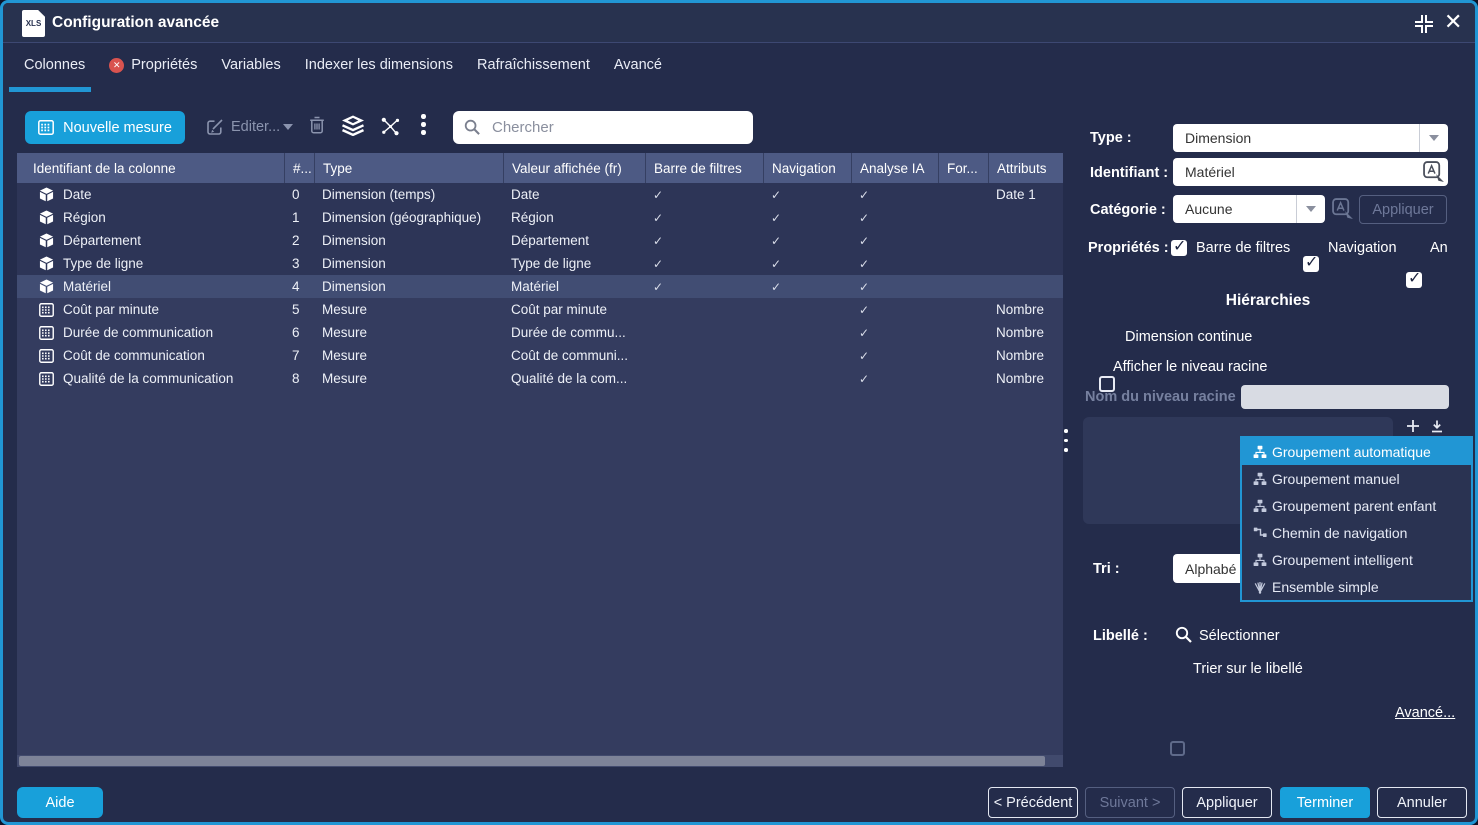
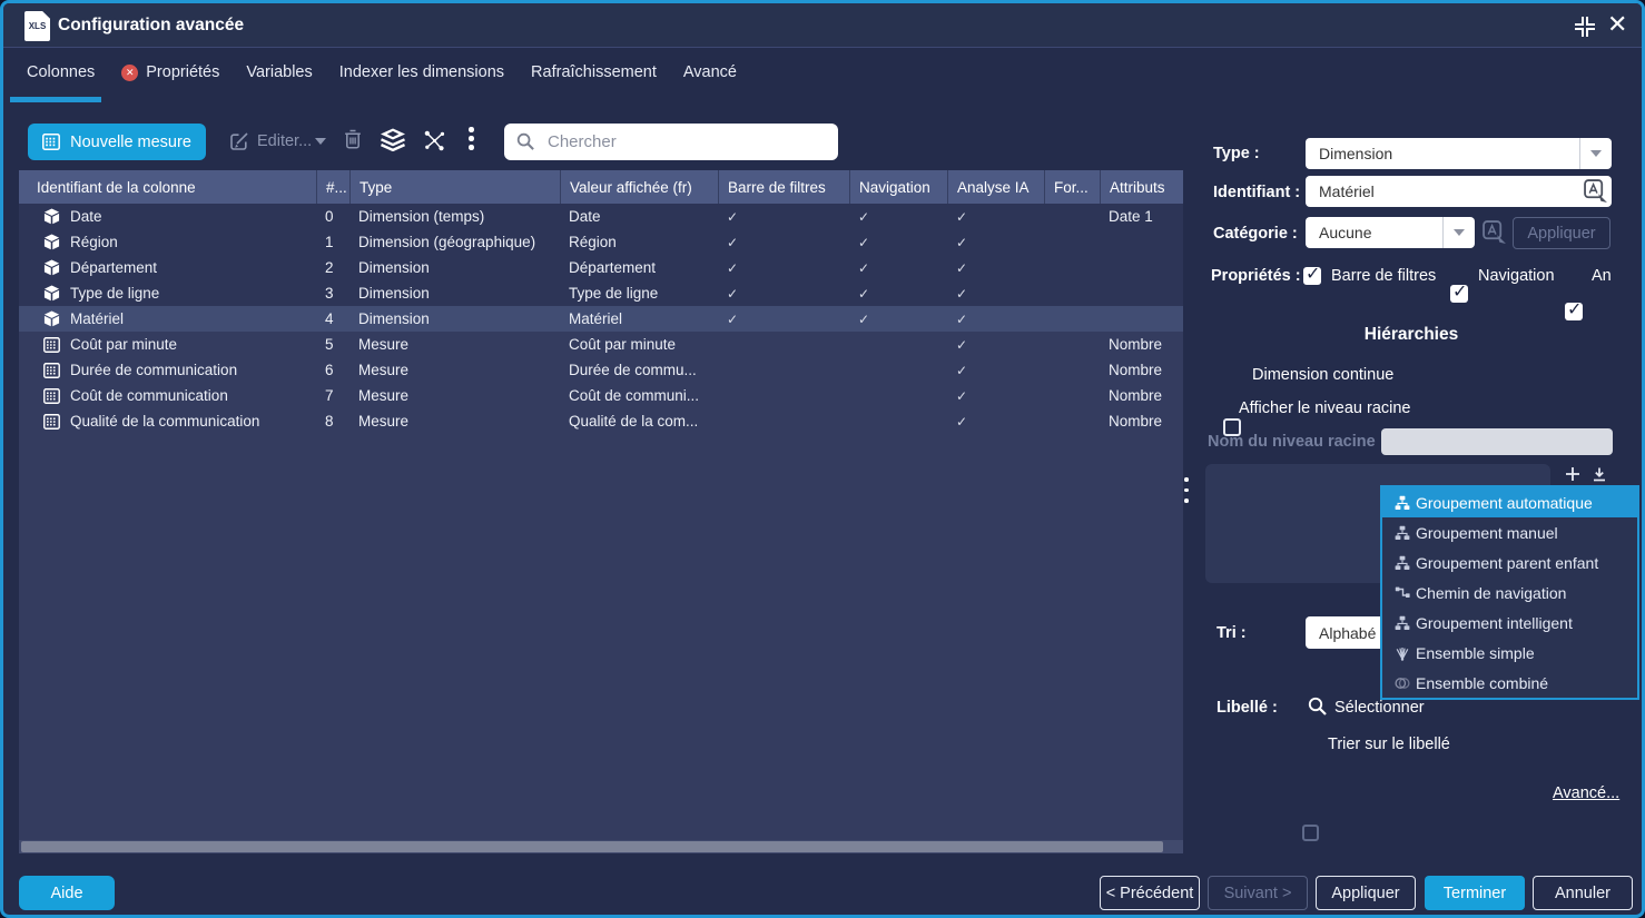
  XLS
  Configuration avancée
  ✕
  Colonnes
  ✕
  Propriétés
  Variables
  Indexer les dimensions
  Rafraîchissement
  Avancé
  Nouvelle mesure
  Editer...
  Chercher
  Identifiant de la colonne
  #...
  Type
  Valeur affichée (fr)
  Barre de filtres
  Navigation
  Analyse IA
  For...
  Attributs
  Date
  0
  Dimension (temps)
  Date
  ✓
  ✓
  ✓
  Date 1
  Région
  1
  Dimension (géographique)
  Région
  ✓
  ✓
  ✓
  Département
  2
  Dimension
  Département
  ✓
  ✓
  ✓
  Type de ligne
  3
  Dimension
  Type de ligne
  ✓
  ✓
  ✓
  Matériel
  4
  Dimension
  Matériel
  ✓
  ✓
  ✓
  Coût par minute
  5
  Mesure
  Coût par minute
  ✓
  Nombre
  Durée de communication
  6
  Mesure
  Durée de commu...
  ✓
  Nombre
  Coût de communication
  7
  Mesure
  Coût de communi...
  ✓
  Nombre
  Qualité de la communication
  8
  Mesure
  Qualité de la com...
  ✓
  Nombre
  Type :
  Dimension
  Identifiant :
  Matériel
  Catégorie :
  Aucune
  Appliquer
  Propriétés :
  Barre de filtres
  Navigation
  An
  Hiérarchies
  Dimension continue
  Afficher le niveau racine
  Nom du niveau racine
  Tri :
  Alphabé
  Libellé :
  Sélectionner
  Trier sur le libellé
  Avancé...
  Groupement automatique
  Groupement manuel
  Groupement parent enfant
  Chemin de navigation
  Groupement intelligent
  Ensemble simple
+ Ensemble combiné
  Aide
  < Précédent
  Suivant >
  Appliquer
  Terminer
  Annuler
